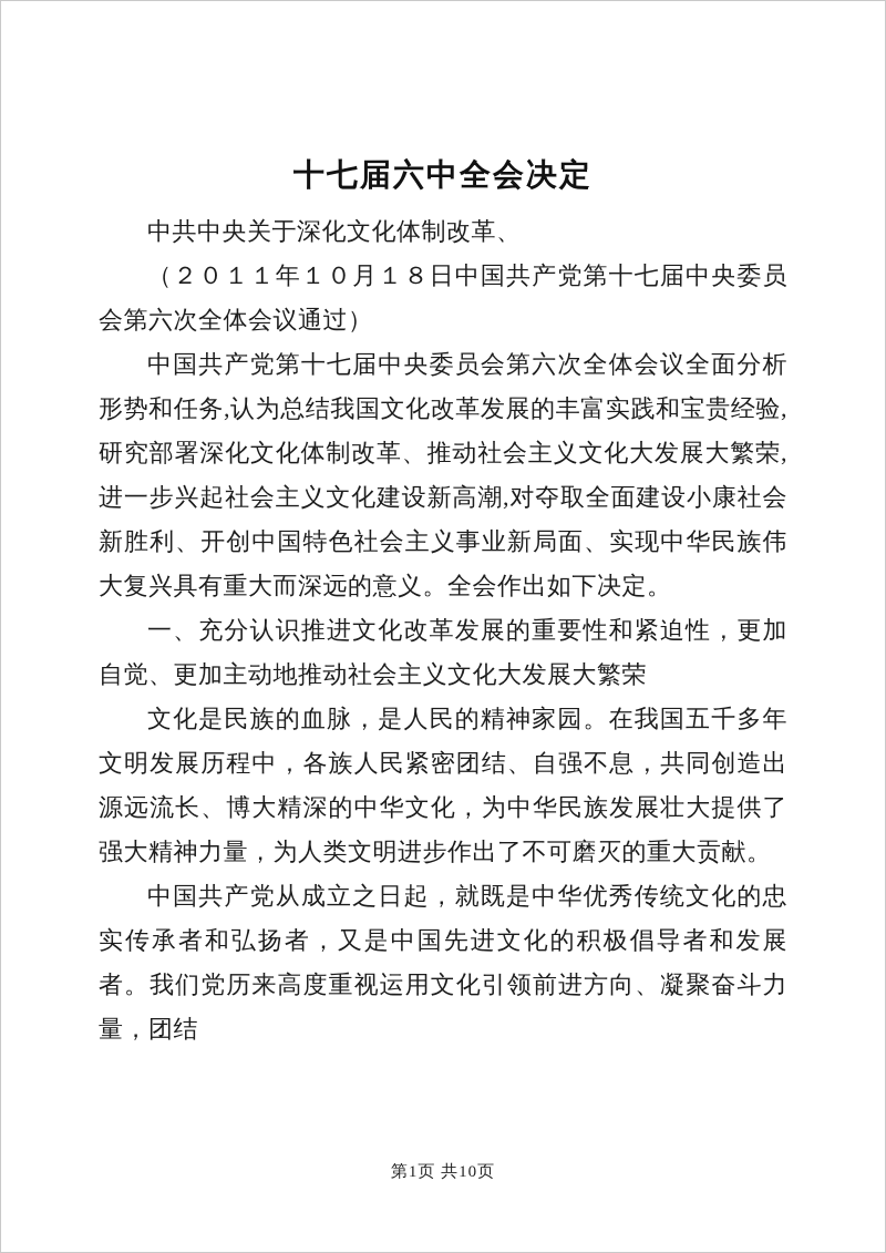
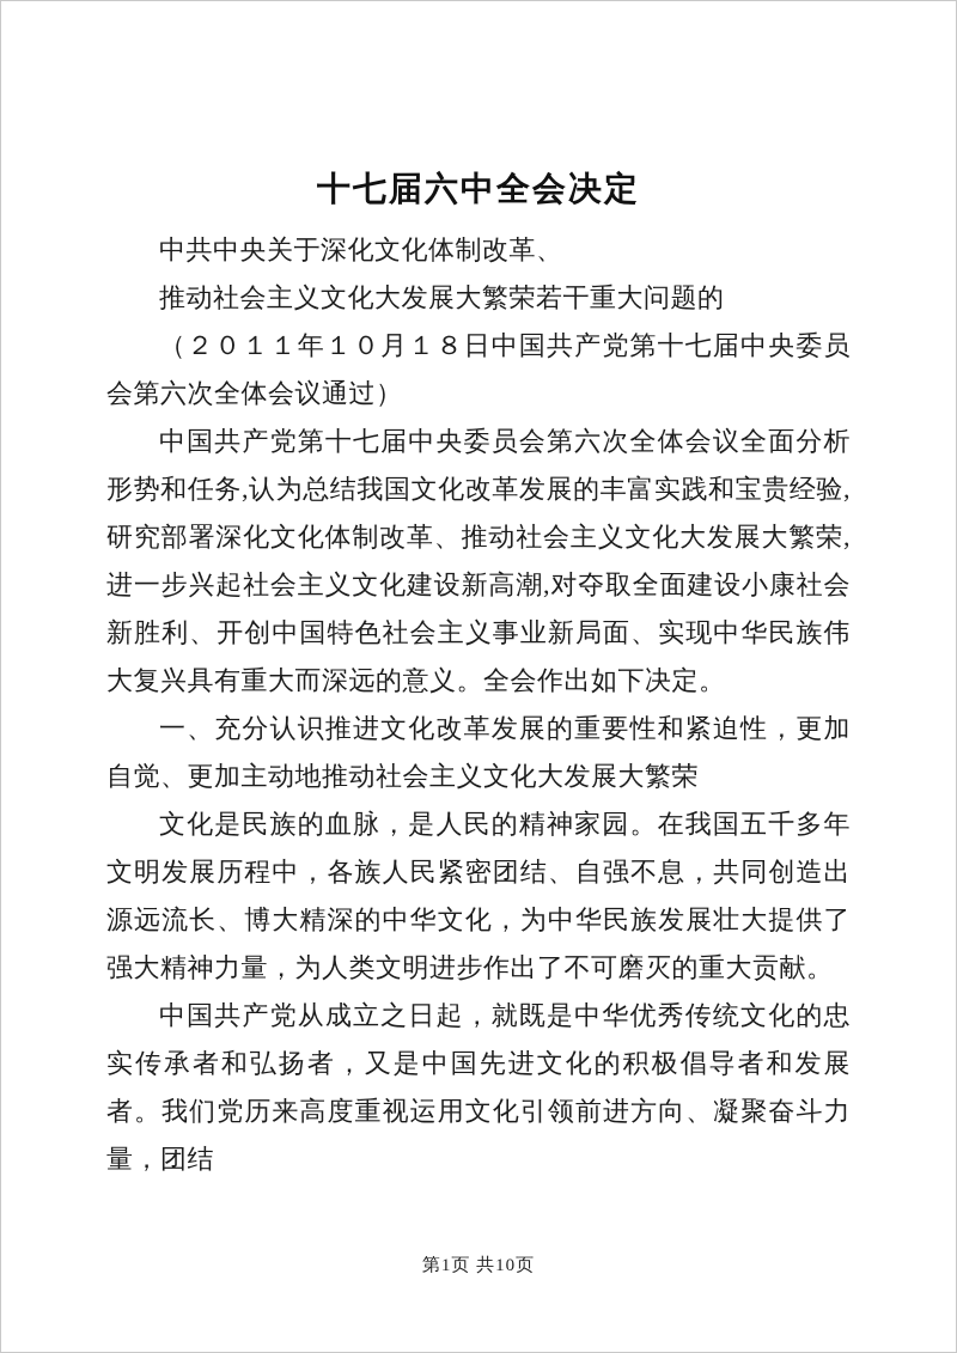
  十七届六中全会决定
  中共中央关于深化文化体制改革、
+ 推动社会主义文化大发展大繁荣若干重大问题的
  （２０１１年１０月１８日中国共产党第十七届中央委员会第六次全体会议通过）
  中国共产党第十七届中央委员会第六次全体会议全面分析形势和任务,认为总结我国文化改革发展的丰富实践和宝贵经验,研究部署深化文化体制改革、推动社会主义文化大发展大繁荣,进一步兴起社会主义文化建设新高潮,对夺取全面建设小康社会新胜利、开创中国特色社会主义事业新局面、实现中华民族伟大复兴具有重大而深远的意义。全会作出如下决定。
  一、充分认识推进文化改革发展的重要性和紧迫性，更加自觉、更加主动地推动社会主义文化大发展大繁荣
  文化是民族的血脉，是人民的精神家园。在我国五千多年文明发展历程中，各族人民紧密团结、自强不息，共同创造出源远流长、博大精深的中华文化，为中华民族发展壮大提供了强大精神力量，为人类文明进步作出了不可磨灭的重大贡献。
  中国共产党从成立之日起，就既是中华优秀传统文化的忠实传承者和弘扬者，又是中国先进文化的积极倡导者和发展者。我们党历来高度重视运用文化引领前进方向、凝聚奋斗力量，团结
  第1页 共10页
